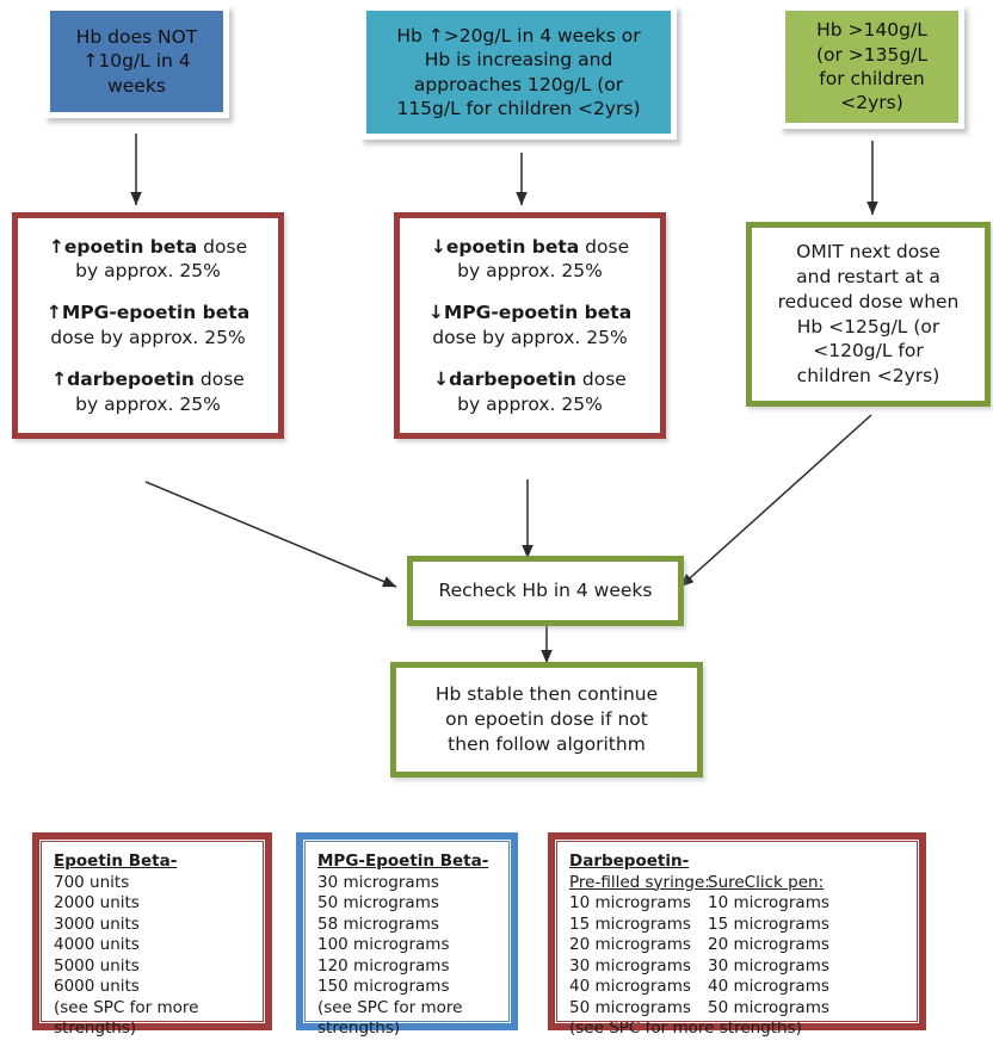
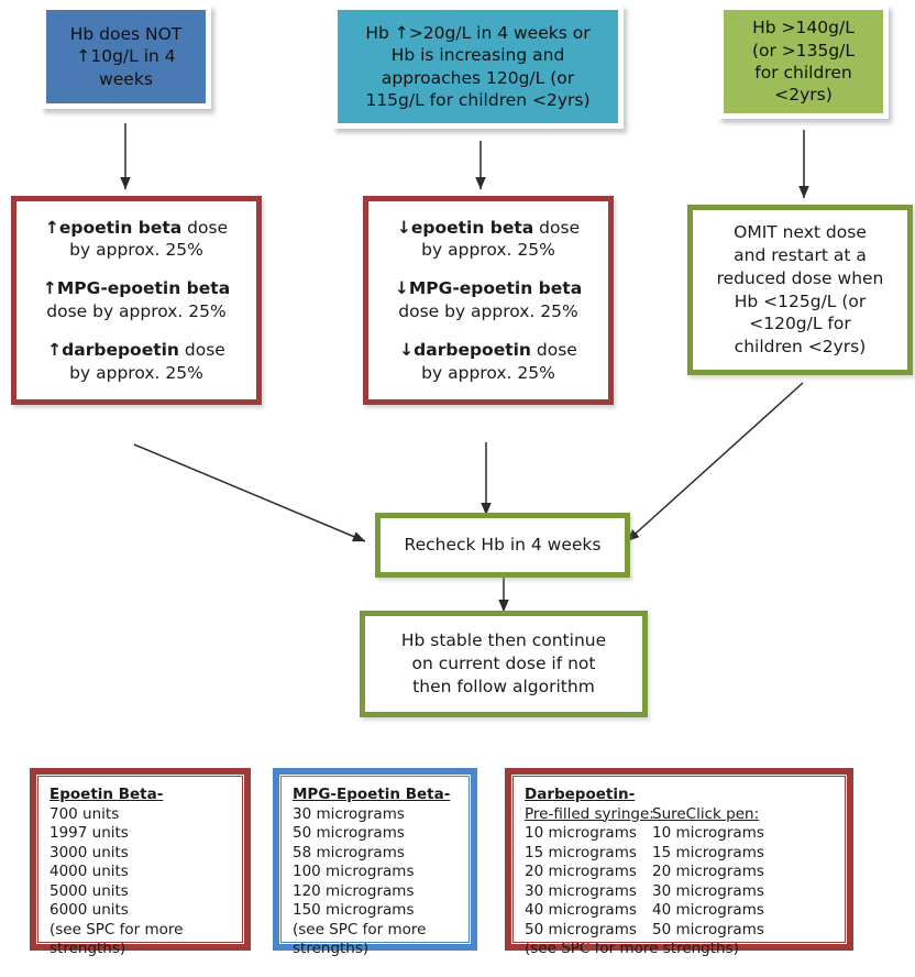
  Hb does NOT
  ↑10g/L in 4
  weeks
  Hb ↑>20g/L in 4 weeks or
  Hb is increasing and
  approaches 120g/L (or
  115g/L for children <2yrs)
  Hb >140g/L
  (or >135g/L
  for children
  <2yrs)
  ↑epoetin beta dose
  by approx. 25%
  ↑MPG-epoetin beta
  dose by approx. 25%
  ↑darbepoetin dose
  by approx. 25%
  ↓epoetin beta dose
  by approx. 25%
  ↓MPG-epoetin beta
  dose by approx. 25%
  ↓darbepoetin dose
  by approx. 25%
  OMIT next dose
  and restart at a
  reduced dose when
  Hb <125g/L (or
  <120g/L for
  children <2yrs)
  Recheck Hb in 4 weeks
  Hb stable then continue
- on epoetin dose if not
+ on current dose if not
  then follow algorithm
  Epoetin Beta-
  700 units
- 2000 units
+ 1997 units
  3000 units
  4000 units
  5000 units
  6000 units
  (see SPC for more
  strengths)
  MPG-Epoetin Beta-
  30 micrograms
  50 micrograms
  58 micrograms
  100 micrograms
  120 micrograms
  150 micrograms
  (see SPC for more
  strengths)
  Darbepoetin-
  Pre-filled syringe:
  10 micrograms
  15 micrograms
  20 micrograms
  30 micrograms
  40 micrograms
  50 micrograms
  SureClick pen:
  10 micrograms
  15 micrograms
  20 micrograms
  30 micrograms
  40 micrograms
  50 micrograms
  (see SPC for more strengths)
